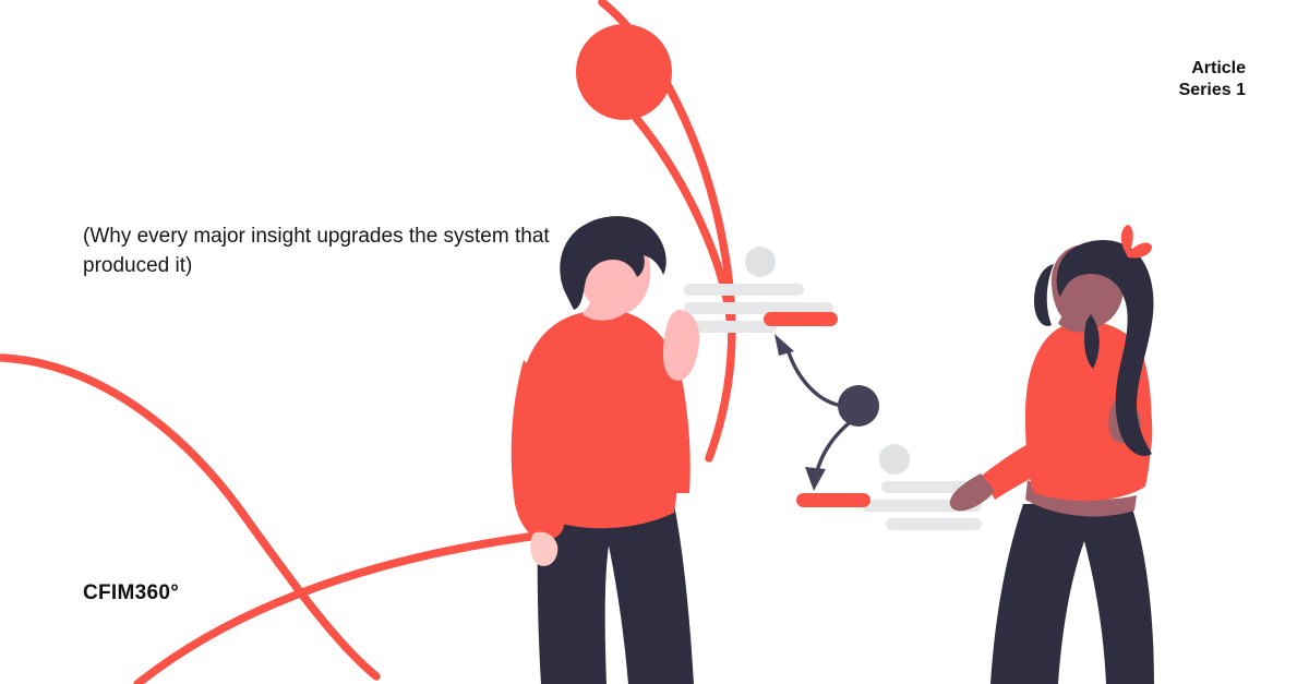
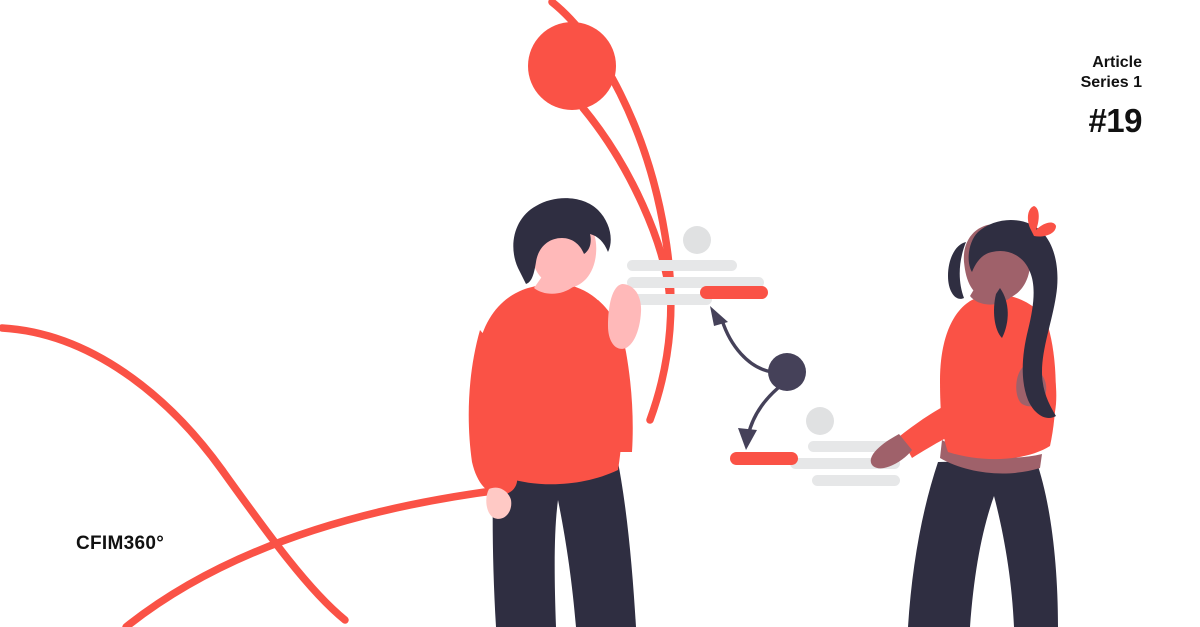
- (Why every major insight upgrades the system that produced it)
  Article
  Series 1
+ #19
  CFIM360°
